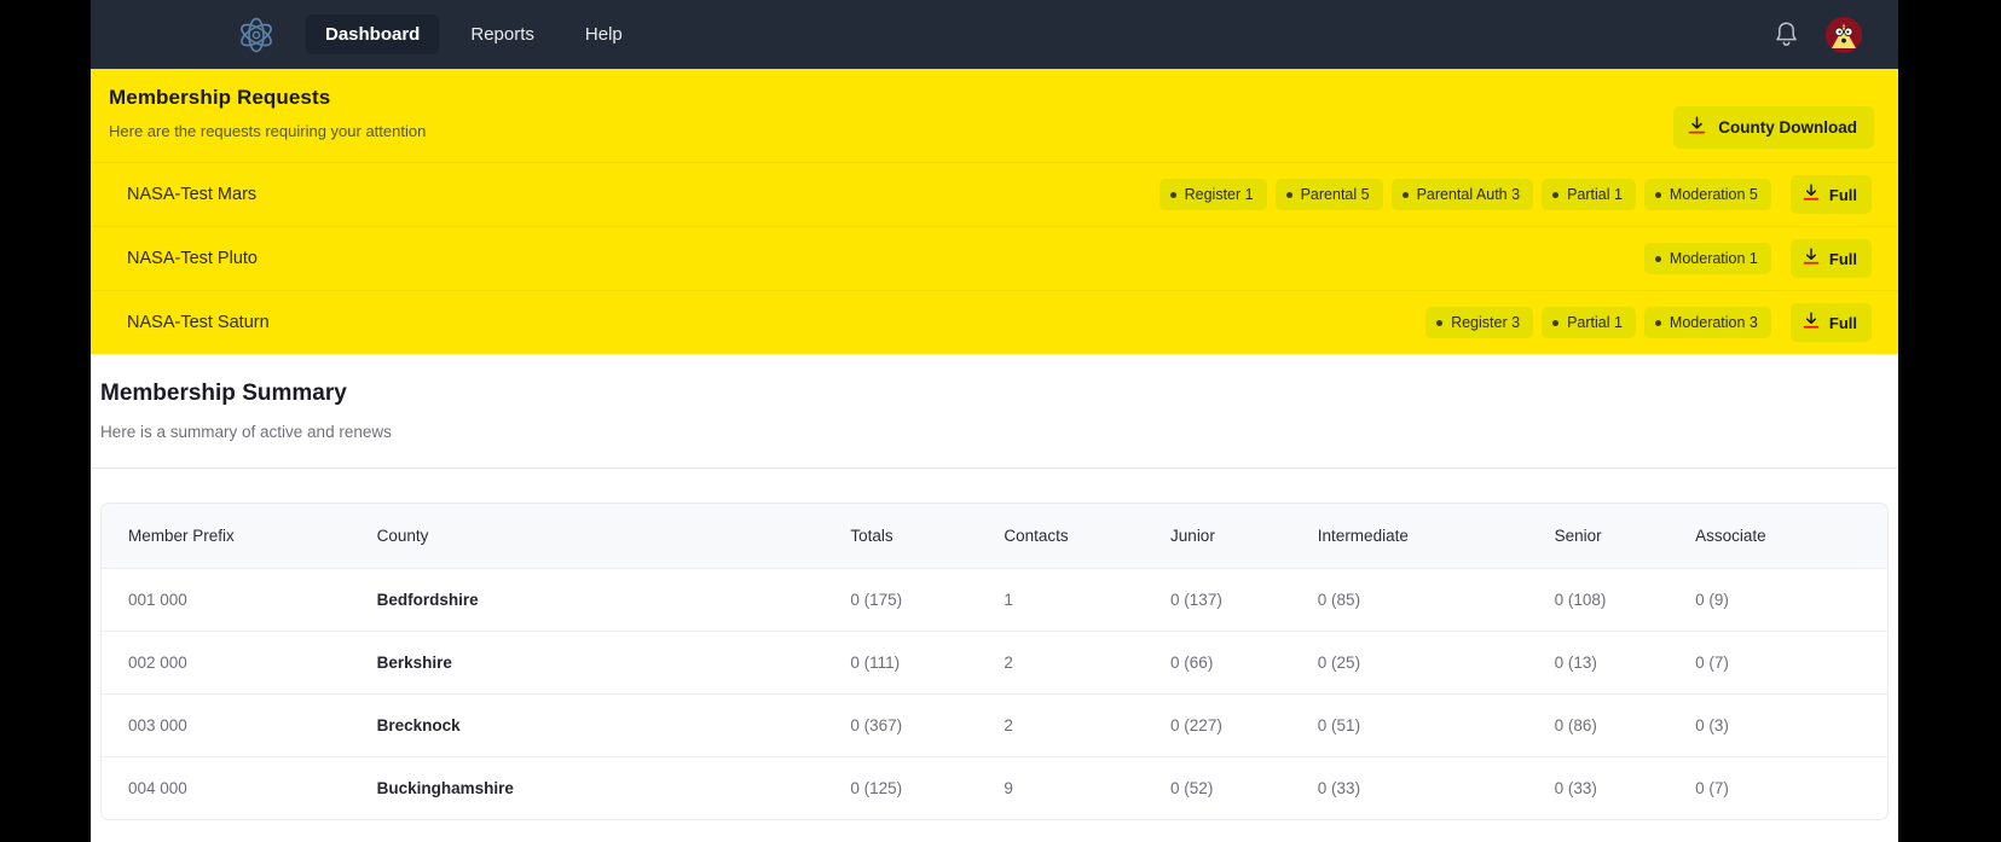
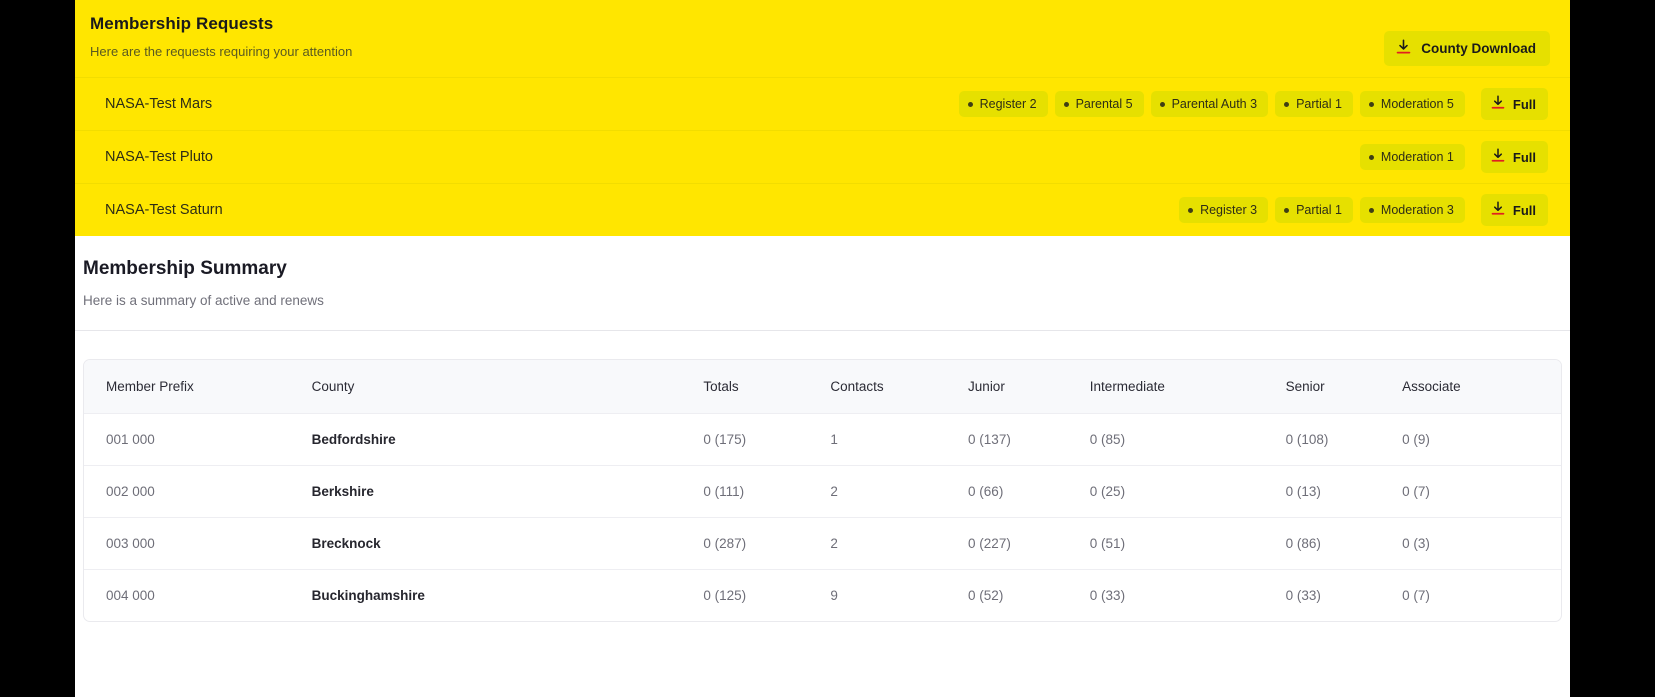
- Dashboard
- Reports
- Help
  Membership Requests
  Here are the requests requiring your attention
  County Download
  NASA-Test Mars
- Register 1
+ Register 2
  Parental 5
  Parental Auth 3
  Partial 1
  Moderation 5
  Full
  NASA-Test Pluto
  Moderation 1
  Full
  NASA-Test Saturn
  Register 3
  Partial 1
  Moderation 3
  Full
  Membership Summary
  Here is a summary of active and renews
  Member Prefix	County	Totals	Contacts	Junior	Intermediate	Senior	Associate
  001 000	Bedfordshire	0 (175)	1	0 (137)	0 (85)	0 (108)	0 (9)
  002 000	Berkshire	0 (111)	2	0 (66)	0 (25)	0 (13)	0 (7)
- 003 000	Brecknock	0 (367)	2	0 (227)	0 (51)	0 (86)	0 (3)
+ 003 000	Brecknock	0 (287)	2	0 (227)	0 (51)	0 (86)	0 (3)
  004 000	Buckinghamshire	0 (125)	9	0 (52)	0 (33)	0 (33)	0 (7)
